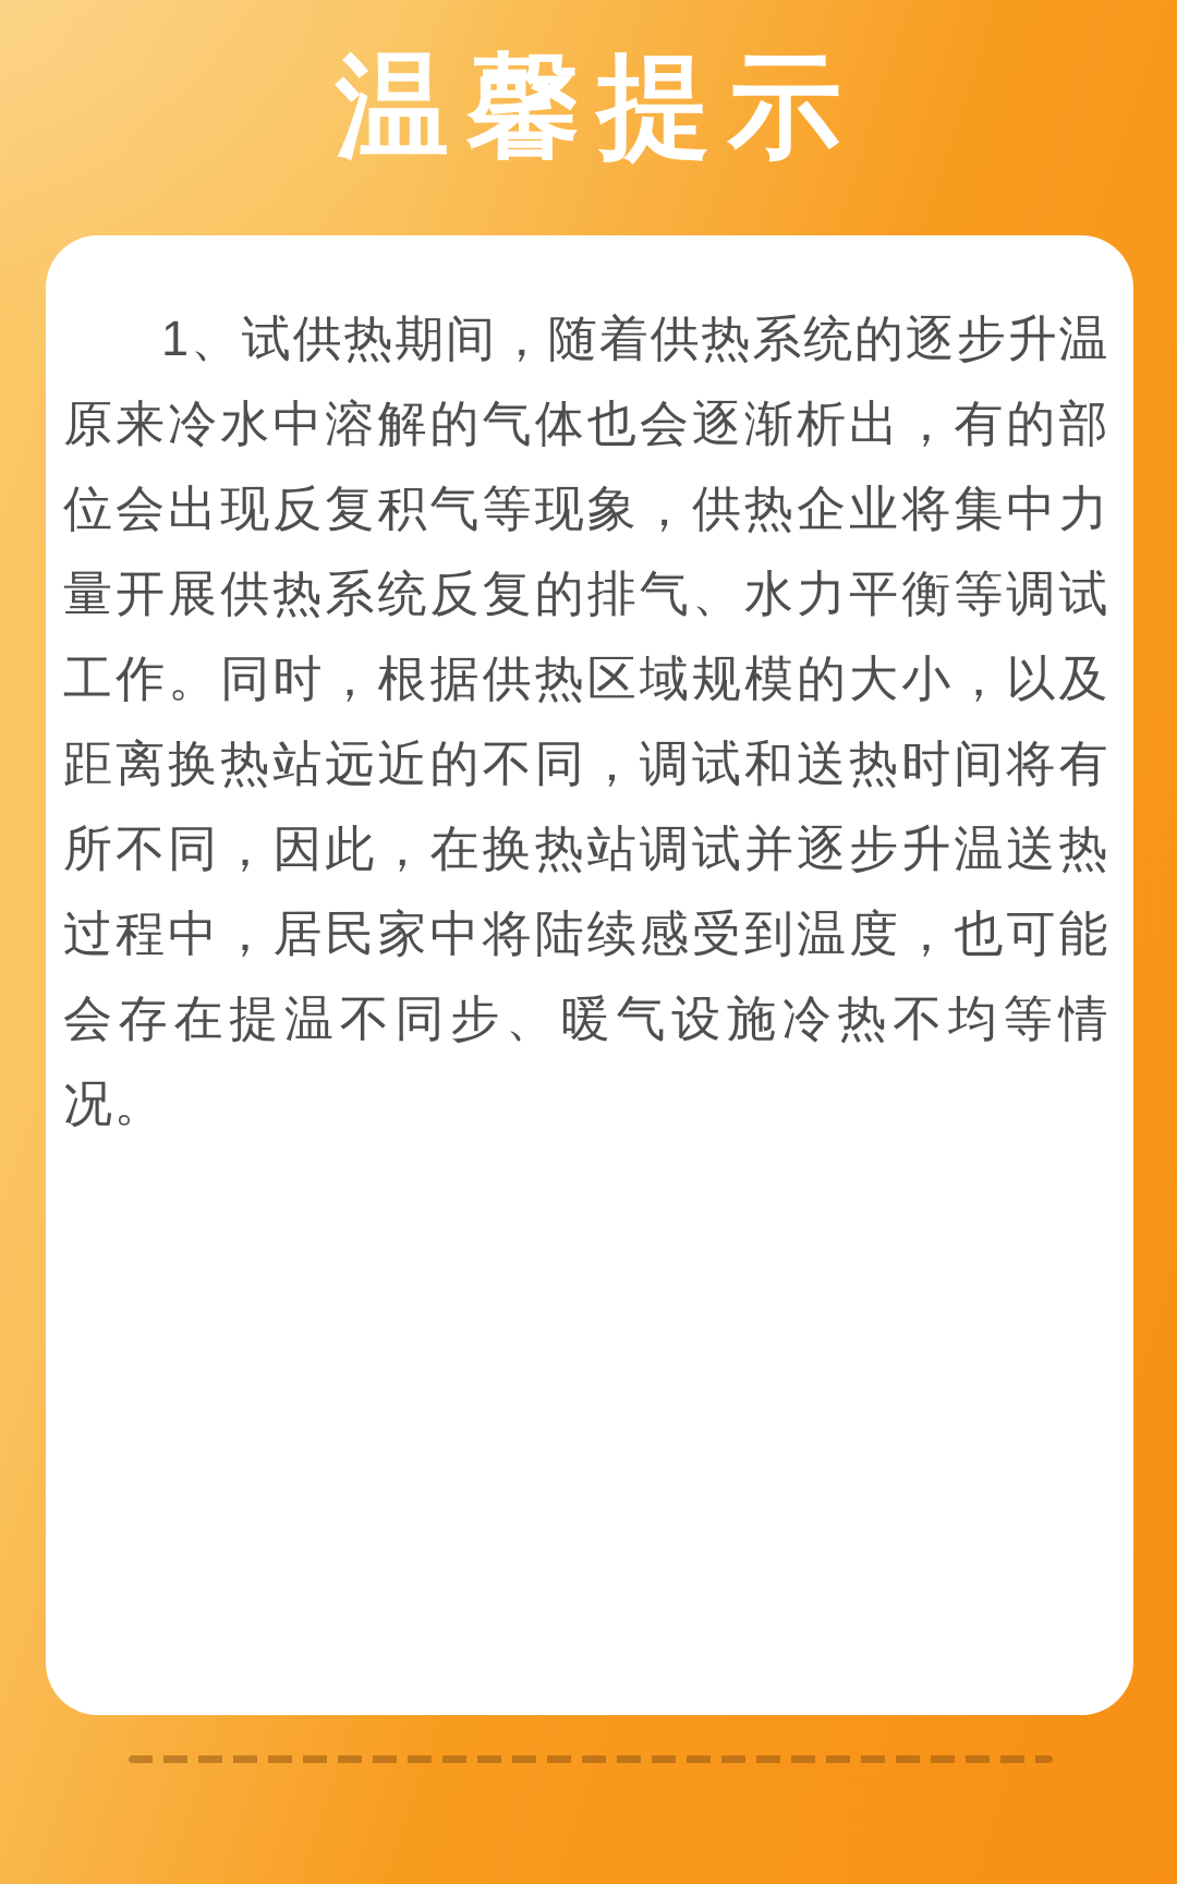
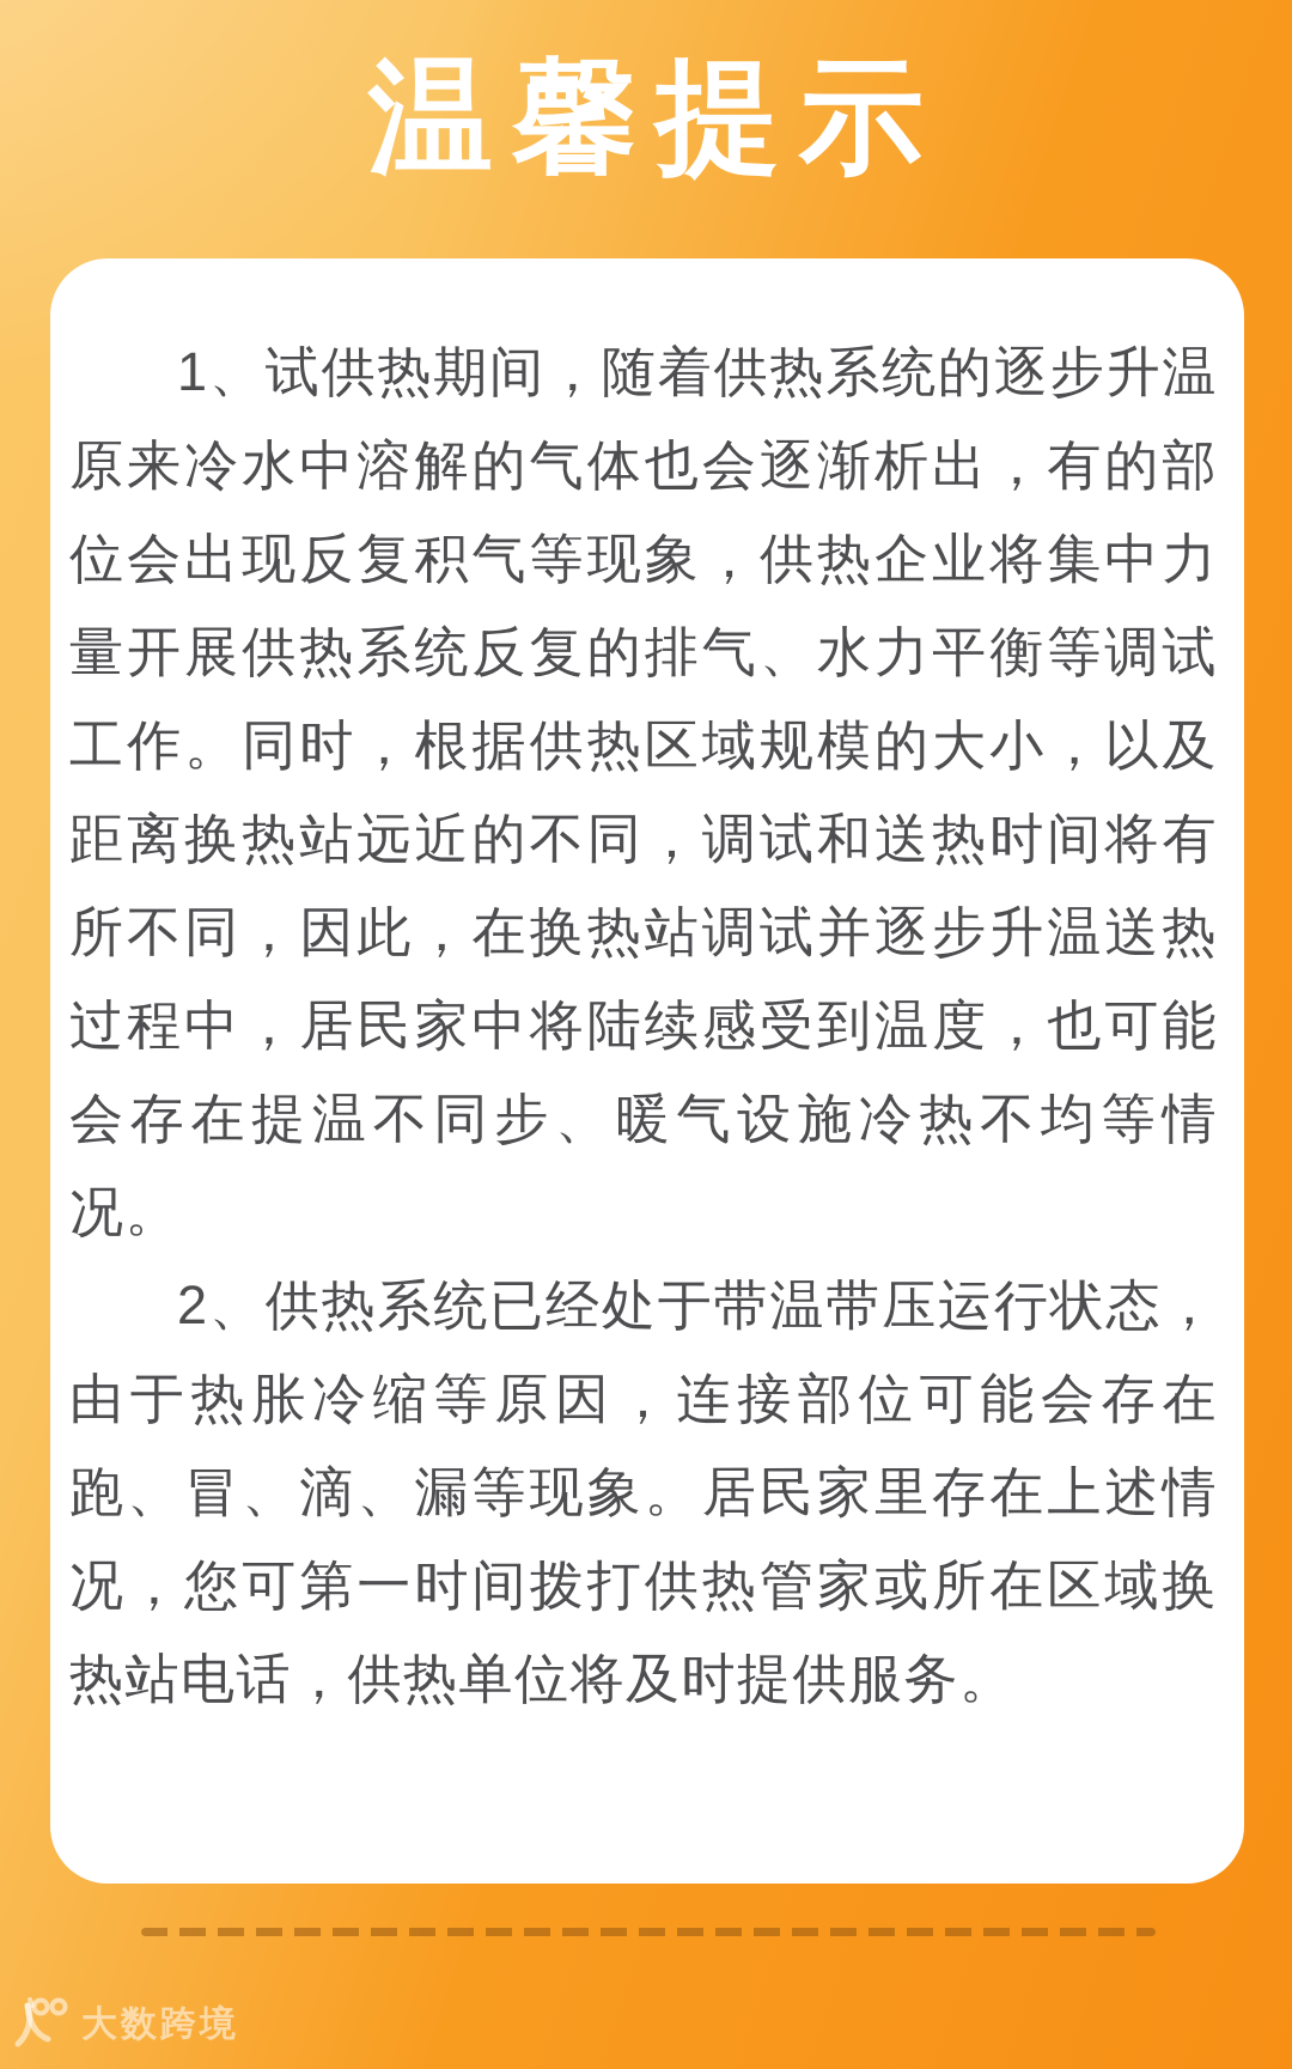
  温馨提示
  1、试供热期间，随着供热系统的逐步升温原来冷水中溶解的气体也会逐渐析出，有的部位会出现反复积气等现象，供热企业将集中力量开展供热系统反复的排气、水力平衡等调试工作。同时，根据供热区域规模的大小，以及距离换热站远近的不同，调试和送热时间将有所不同，因此，在换热站调试并逐步升温送热过程中，居民家中将陆续感受到温度，也可能会存在提温不同步、暖气设施冷热不均等情况。
+ 2、供热系统已经处于带温带压运行状态，由于热胀冷缩等原因，连接部位可能会存在跑、冒、滴、漏等现象。居民家里存在上述情况，您可第一时间拨打供热管家或所在区域换热站电话，供热单位将及时提供服务。
+ 大数跨境
